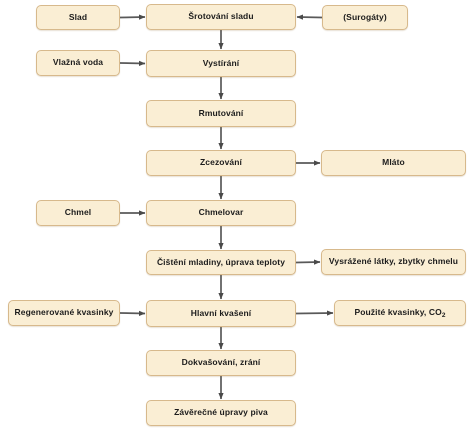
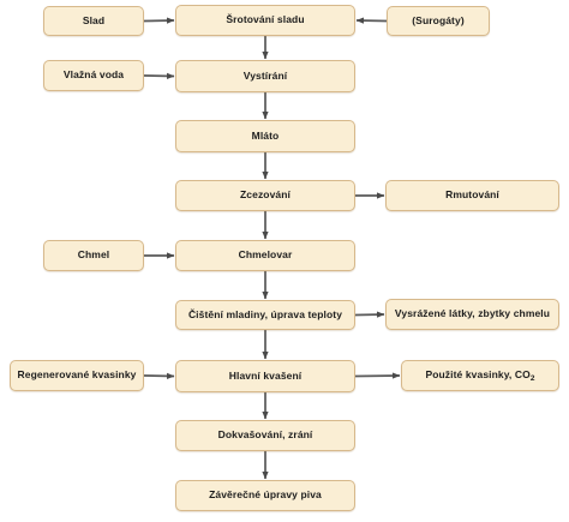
  Slad
  Šrotování sladu
  (Surogáty)
  Vlažná voda
  Vystírání
- Rmutování
+ Mláto
  Zcezování
- Mláto
+ Rmutování
  Chmel
  Chmelovar
  Čištění mladiny, úprava teploty
  Vysrážené látky, zbytky chmelu
  Regenerované kvasinky
  Hlavní kvašení
  Použité kvasinky, CO
  Dokvašování, zrání
  Závěrečné úpravy piva
